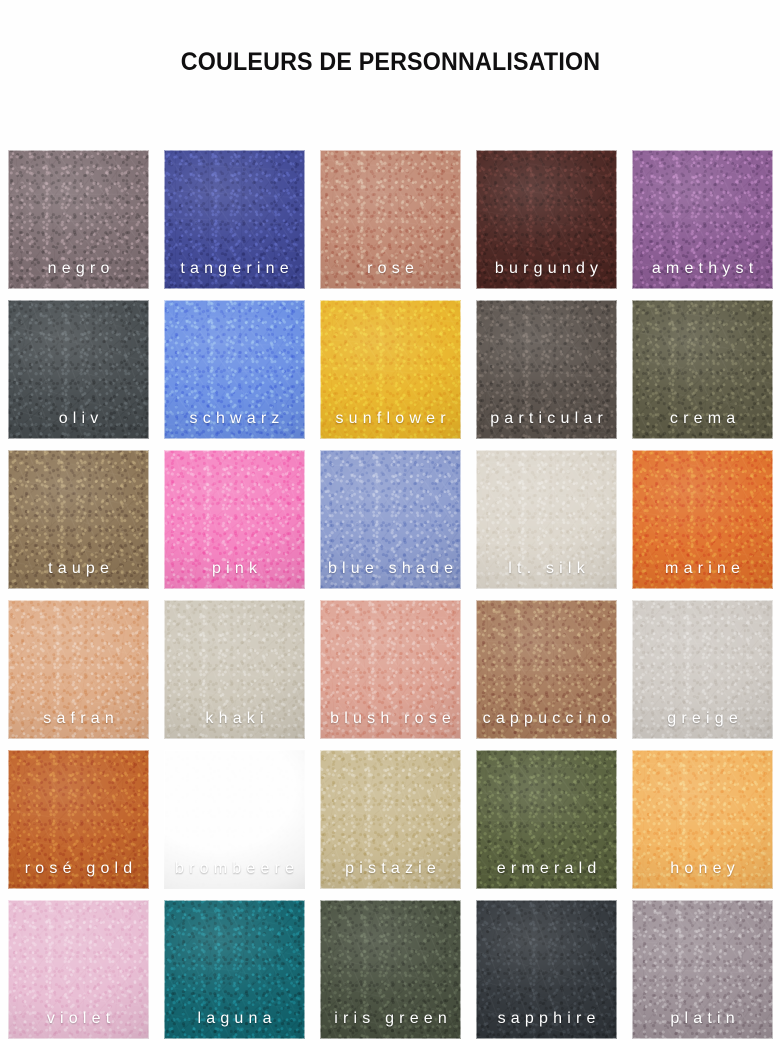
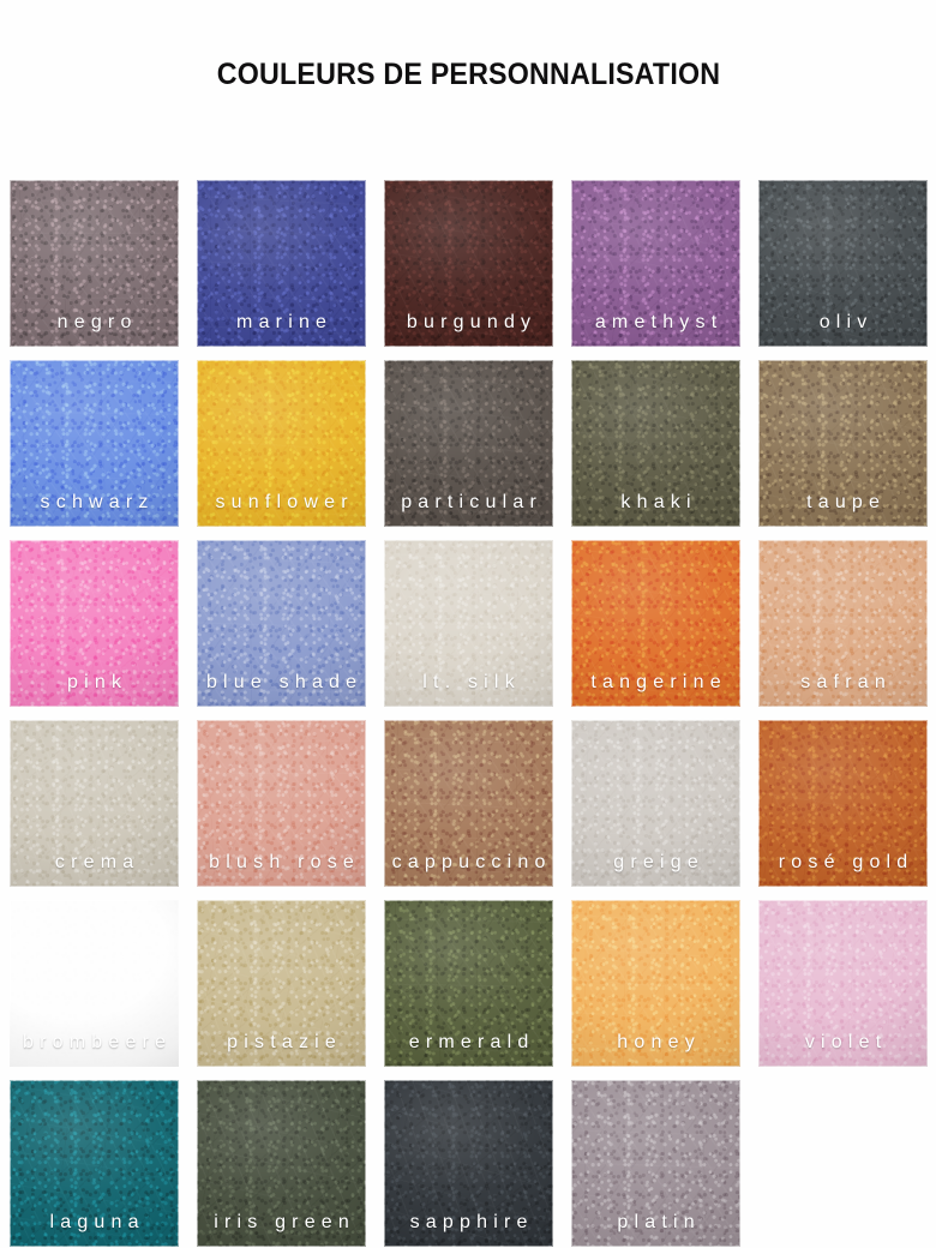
  COULEURS DE PERSONNALISATION
  negro
- tangerine
+ marine
- rose
  burgundy
  amethyst
  oliv
  schwarz
  sunflower
  particular
- crema
+ khaki
  taupe
  pink
  blue shade
  lt. silk
- marine
+ tangerine
  safran
- khaki
+ crema
  blush rose
  cappuccino
  greige
  rosé gold
  brombeere
  pistazie
  ermerald
  honey
  violet
  laguna
  iris green
  sapphire
  platin
